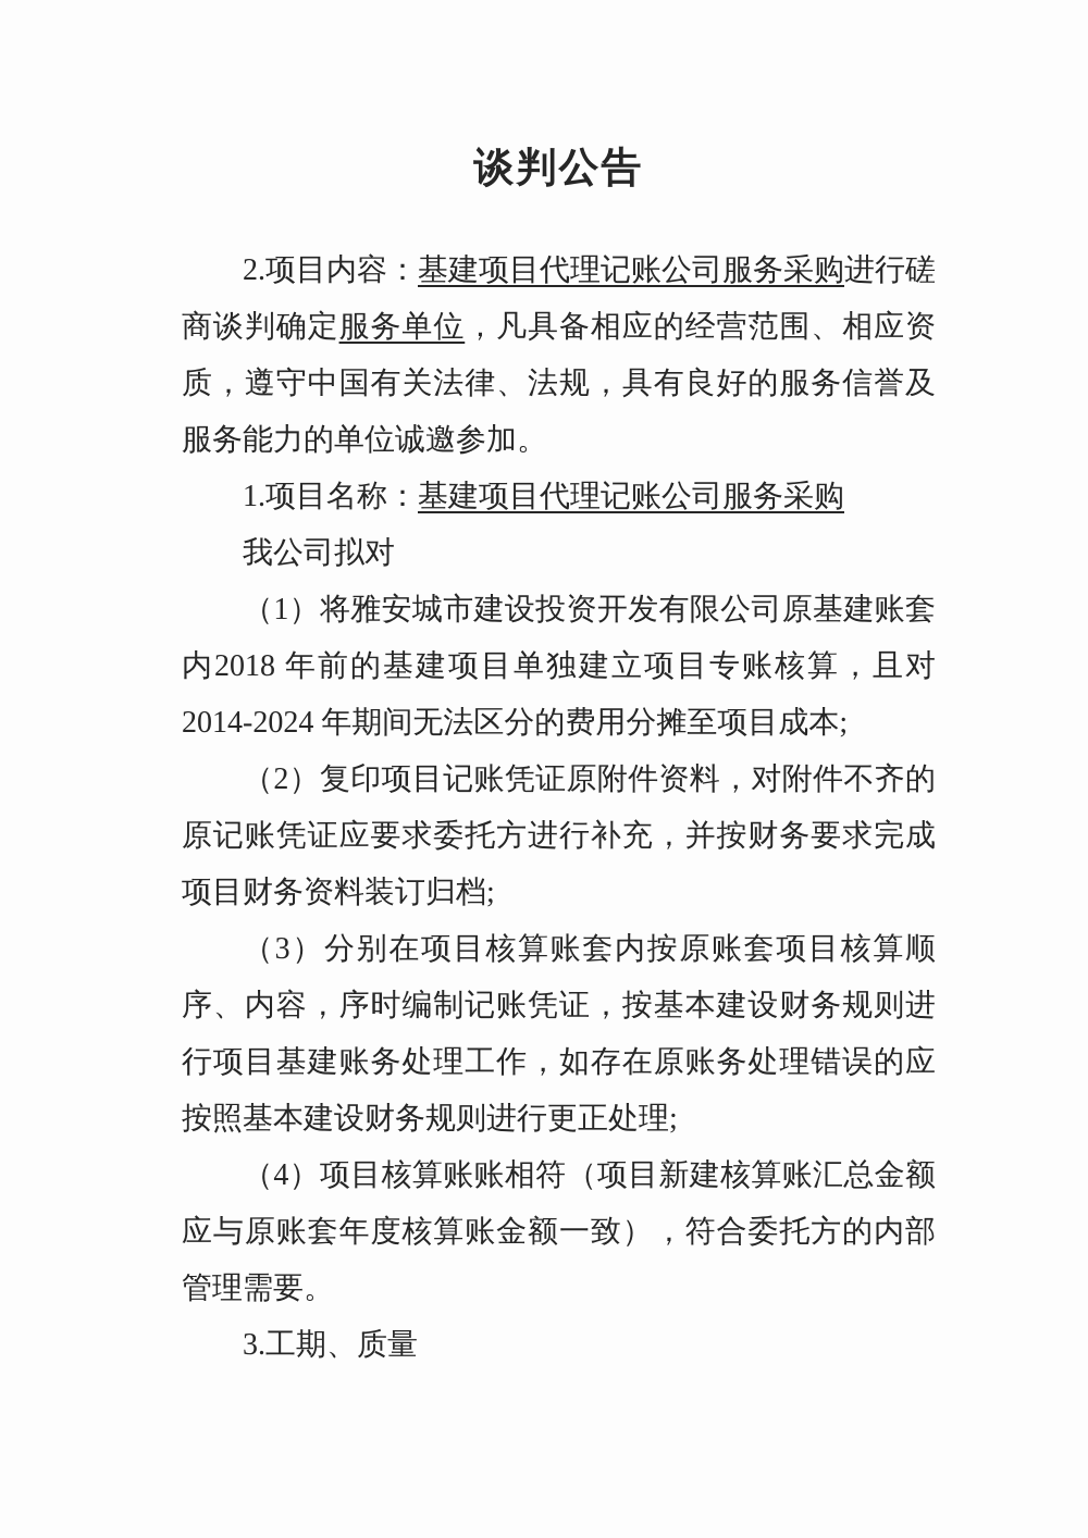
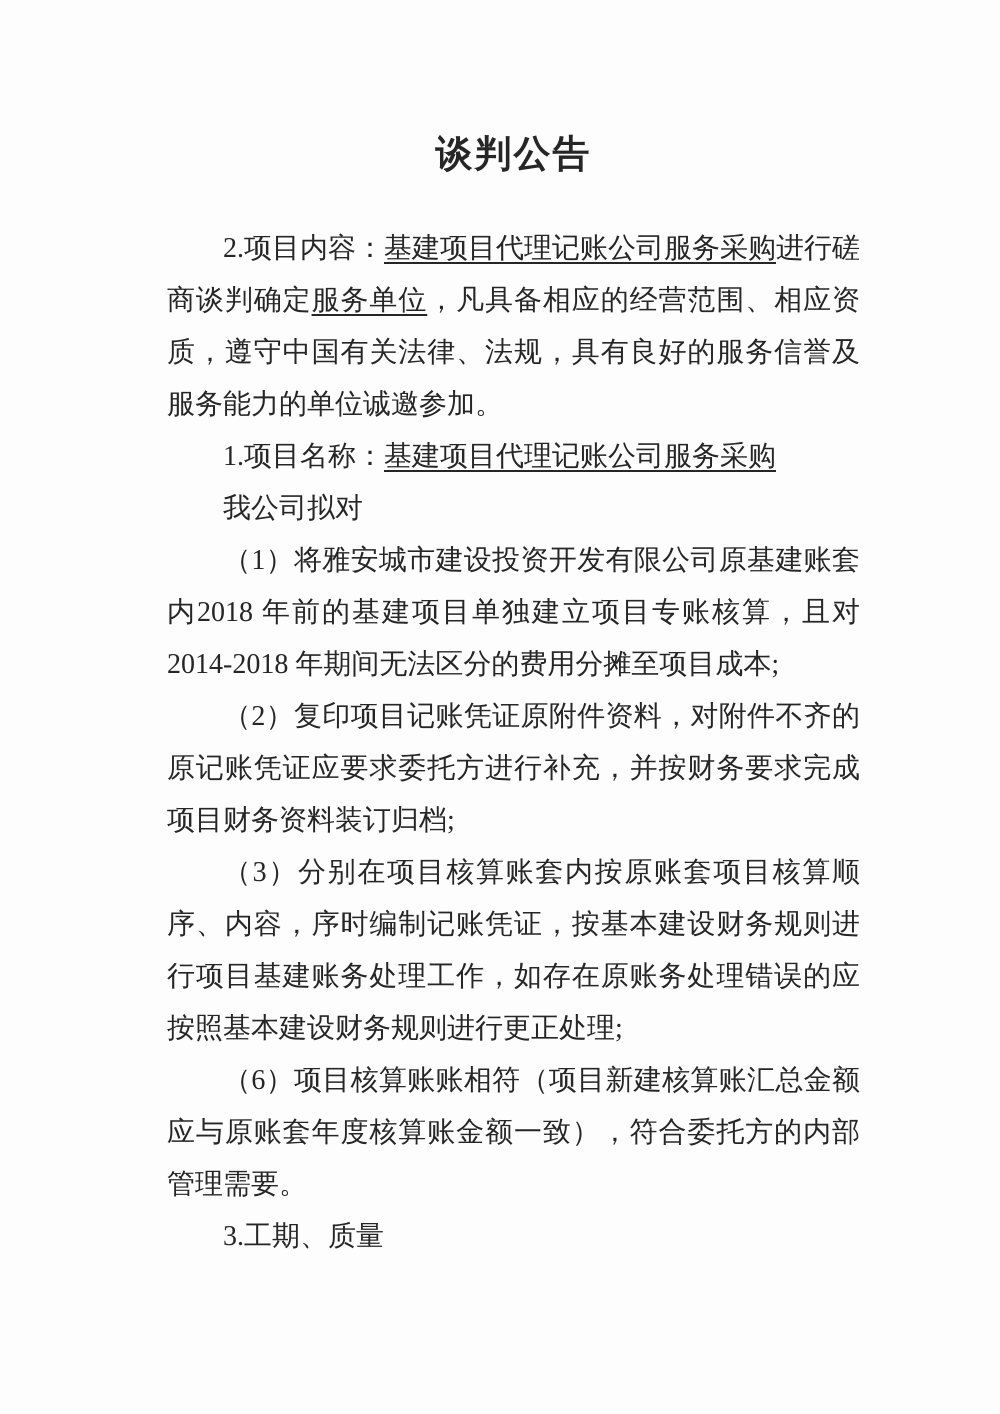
  谈判公告
  2.项目内容：基建项目代理记账公司服务采购进行磋商谈判确定服务单位，凡具备相应的经营范围、相应资质，遵守中国有关法律、法规，具有良好的服务信誉及服务能力的单位诚邀参加。
  1.项目名称：基建项目代理记账公司服务采购
  我公司拟对
- （1）将雅安城市建设投资开发有限公司原基建账套内2018 年前的基建项目单独建立项目专账核算，且对2014-2024 年期间无法区分的费用分摊至项目成本;
+ （1）将雅安城市建设投资开发有限公司原基建账套内2018 年前的基建项目单独建立项目专账核算，且对2014-2018 年期间无法区分的费用分摊至项目成本;
  （2）复印项目记账凭证原附件资料，对附件不齐的原记账凭证应要求委托方进行补充，并按财务要求完成项目财务资料装订归档;
  （3）分别在项目核算账套内按原账套项目核算顺序、内容，序时编制记账凭证，按基本建设财务规则进行项目基建账务处理工作，如存在原账务处理错误的应按照基本建设财务规则进行更正处理;
- （4）项目核算账账相符（项目新建核算账汇总金额应与原账套年度核算账金额一致），符合委托方的内部管理需要。
+ （6）项目核算账账相符（项目新建核算账汇总金额应与原账套年度核算账金额一致），符合委托方的内部管理需要。
  3.工期、质量
